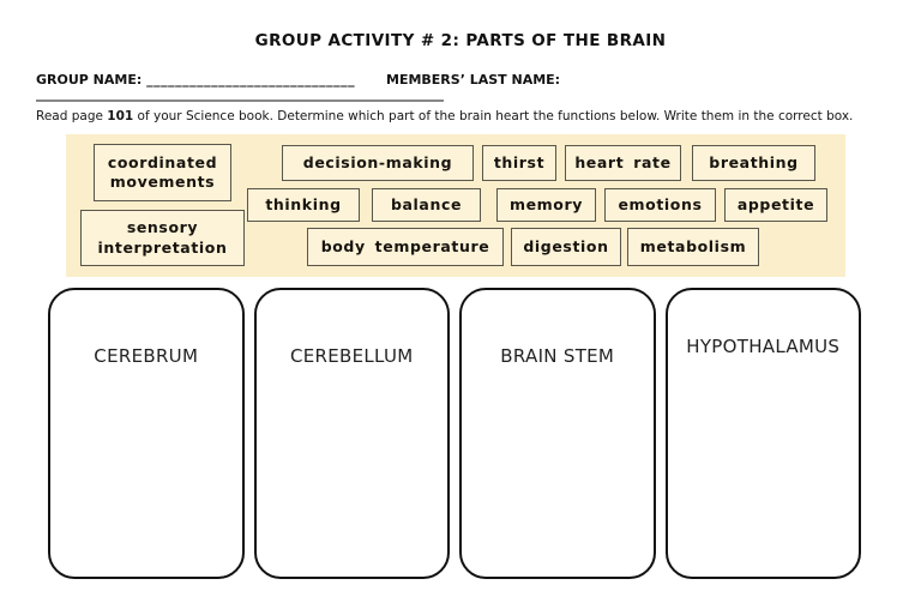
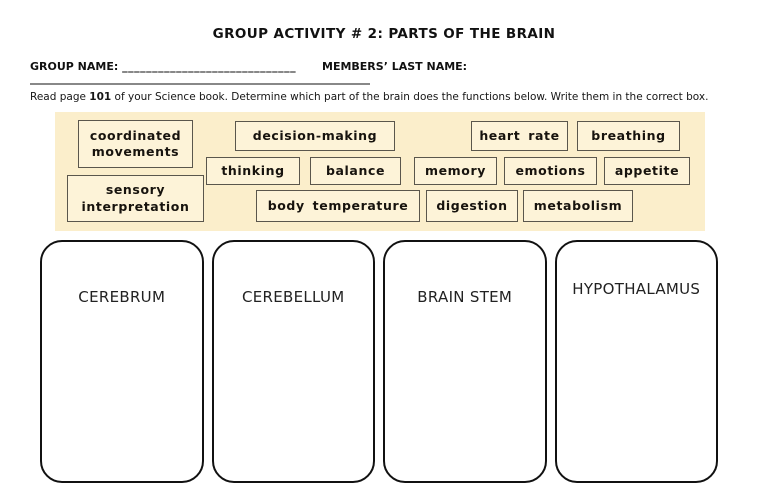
  GROUP ACTIVITY # 2: PARTS OF THE BRAIN
  GROUP NAME: _____________________________
  MEMBERS’ LAST NAME:
  ______________________________________________________________
- Read page 101 of your Science book. Determine which part of the brain heart the functions below. Write them in the correct box.
+ Read page 101 of your Science book. Determine which part of the brain does the functions below. Write them in the correct box.
  coordinated movements
  decision-making
- thirst
  heart rate
  breathing
  thinking
  balance
  memory
  emotions
  appetite
  sensory interpretation
  body temperature
  digestion
  metabolism
  CEREBRUM
  CEREBELLUM
  BRAIN STEM
  HYPOTHALAMUS
